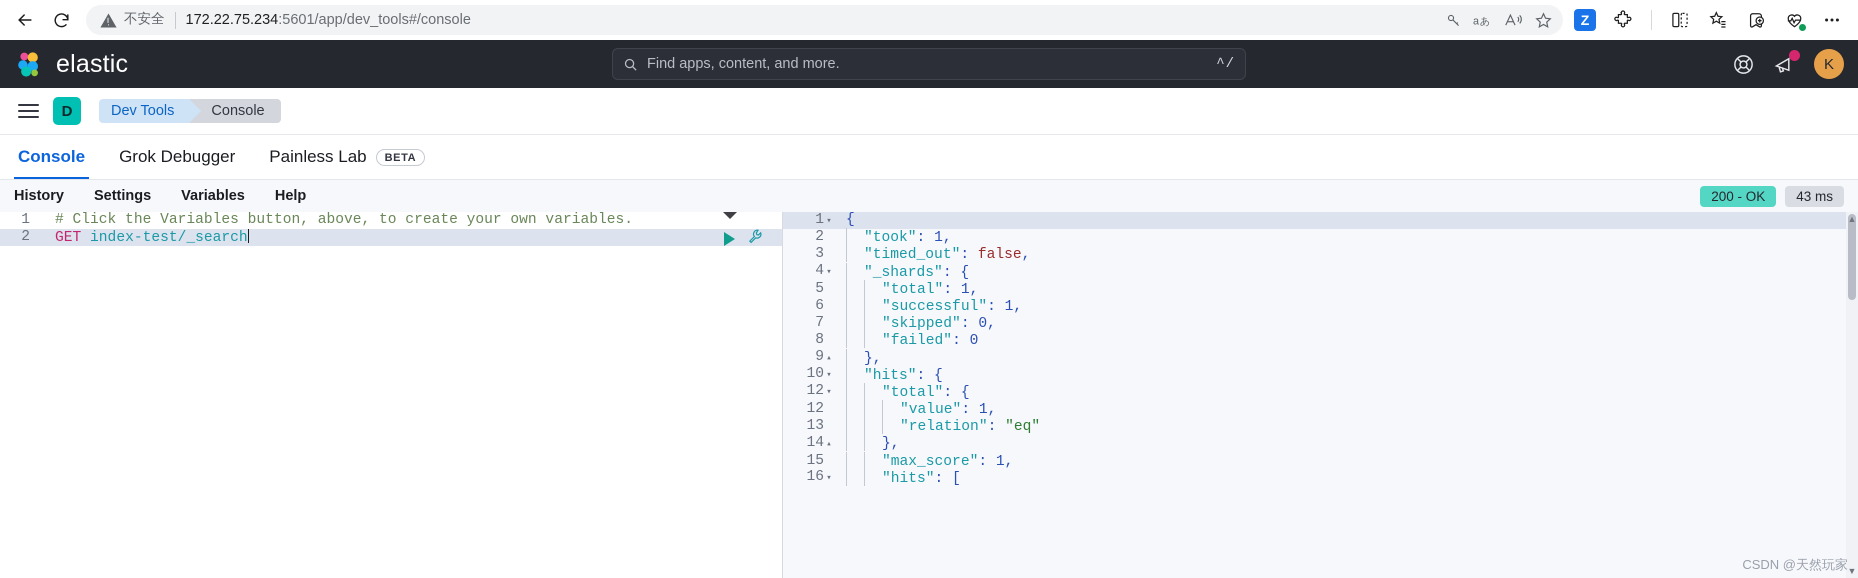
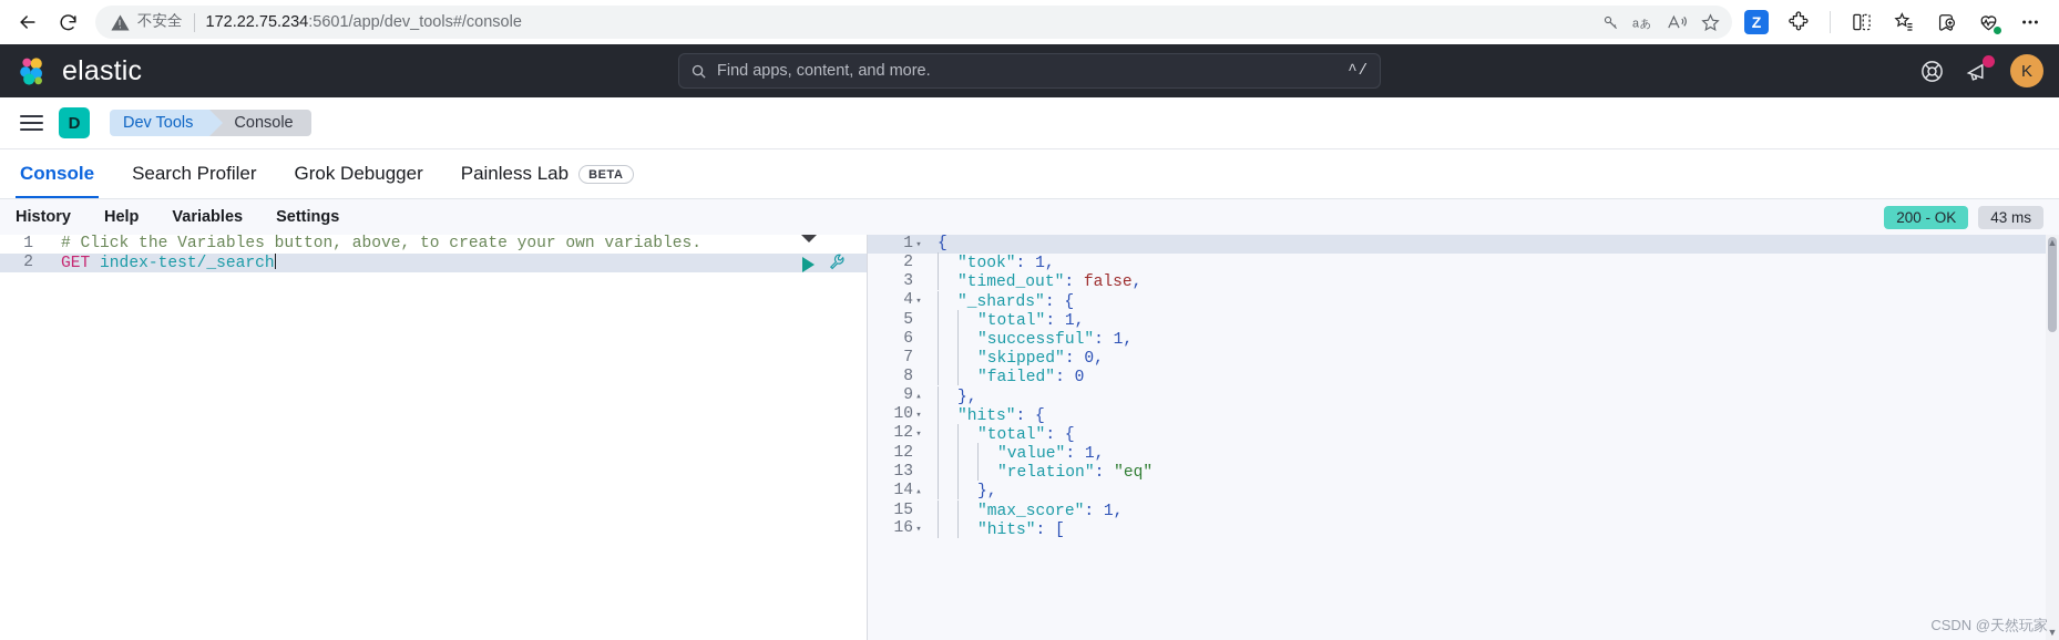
  不安全
  172.22.75.234:5601/app/dev_tools#/console
  a
  あ
  Z
  elastic
  Find apps, content, and more.
  ^/
  K
  D
  Dev Tools
  Console
  Console
+ Search Profiler
  Grok Debugger
  Painless Lab
  BETA
  History
- Settings
+ Help
  Variables
- Help
+ Settings
  200 - OK
  43 ms
  1
  # Click the Variables button, above, to create your own variables.
  2
  GET index-test/_search
  1 ▾
  {
  2
  "took": 1,
  3
  "timed_out": false,
  4 ▾
  "_shards": {
  5
  "total": 1,
  6
  "successful": 1,
  7
  "skipped": 0,
  8
  "failed": 0
  9 ▴
  },
  10 ▾
  "hits": {
  12 ▾
  "total": {
  12
  "value": 1,
  13
  "relation": "eq"
  14 ▴
  },
  15
  "max_score": 1,
  16 ▾
  "hits": [
  ▲
  ▼
  CSDN @天然玩家
